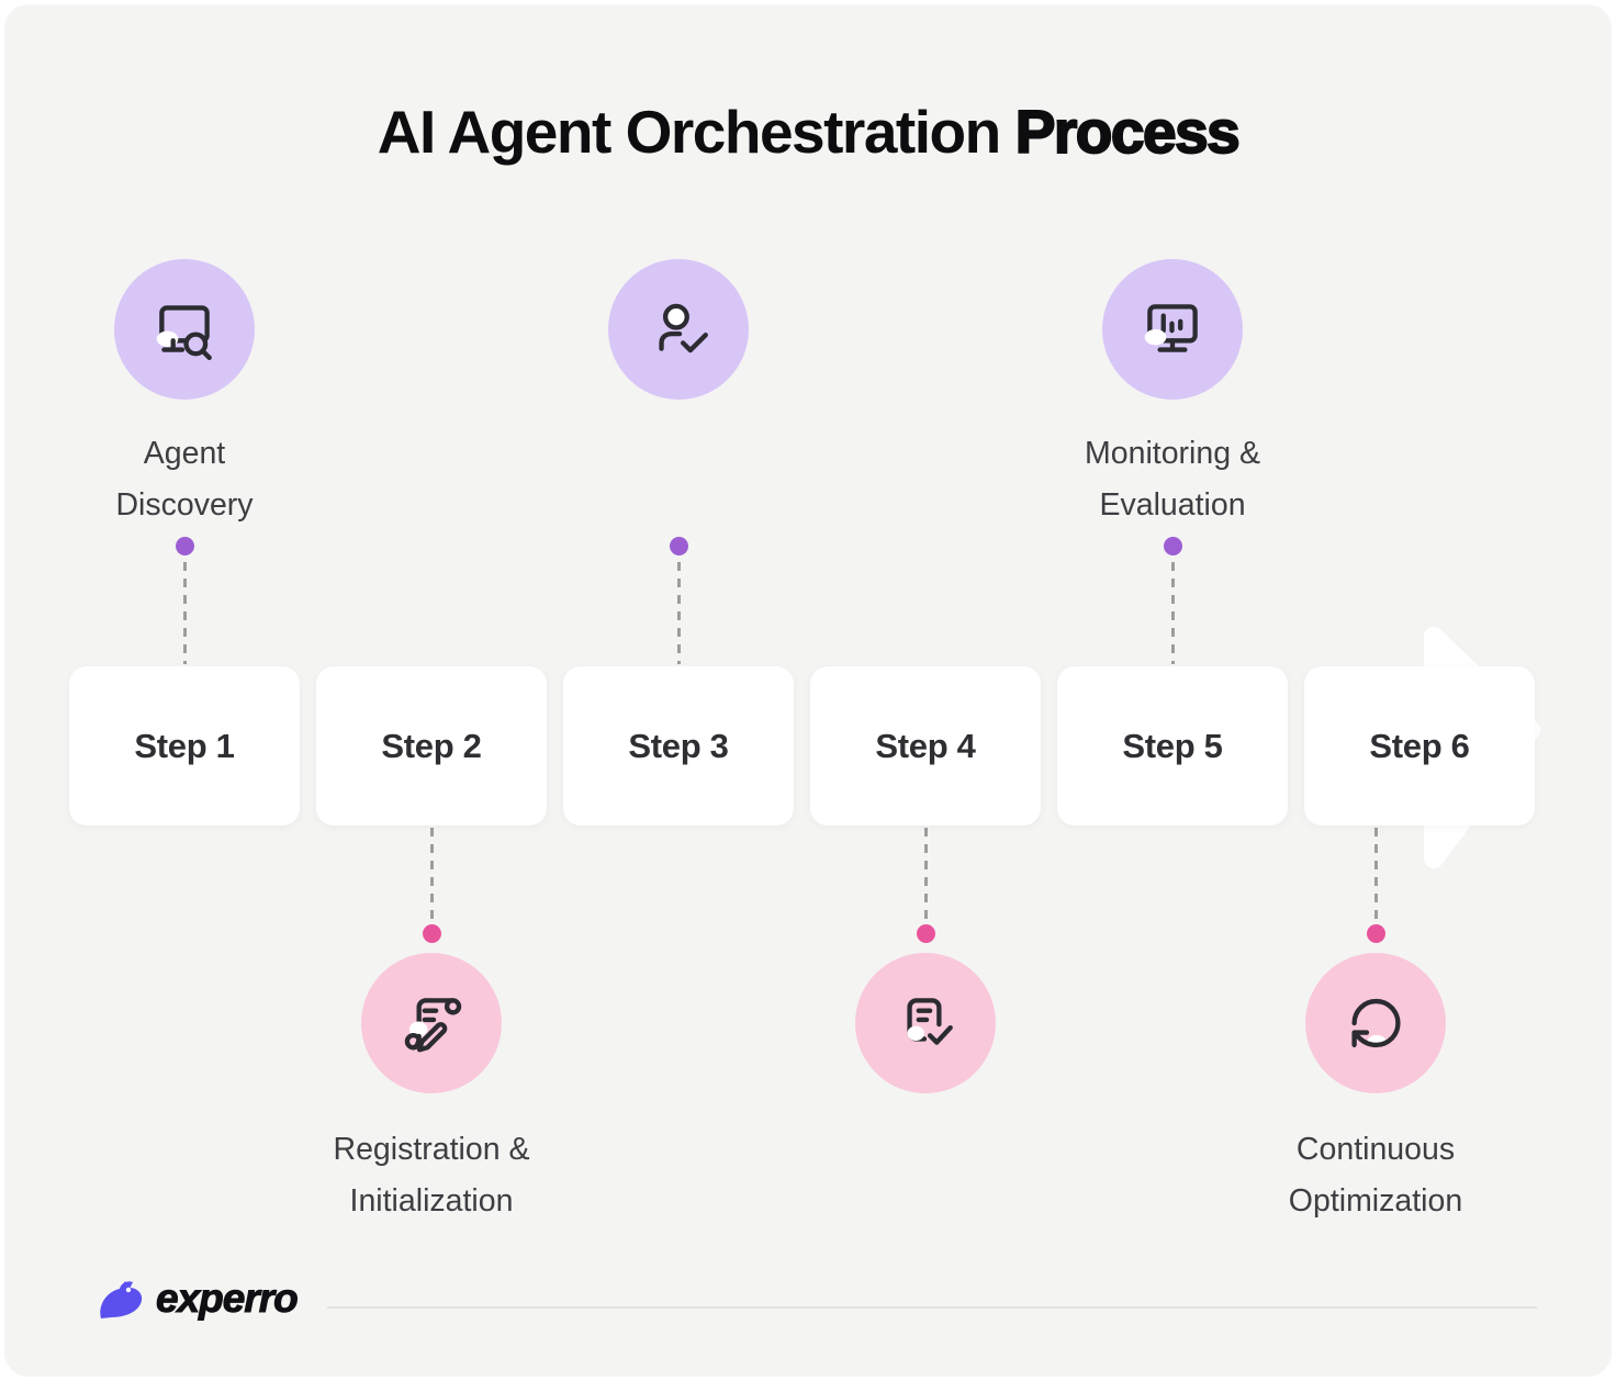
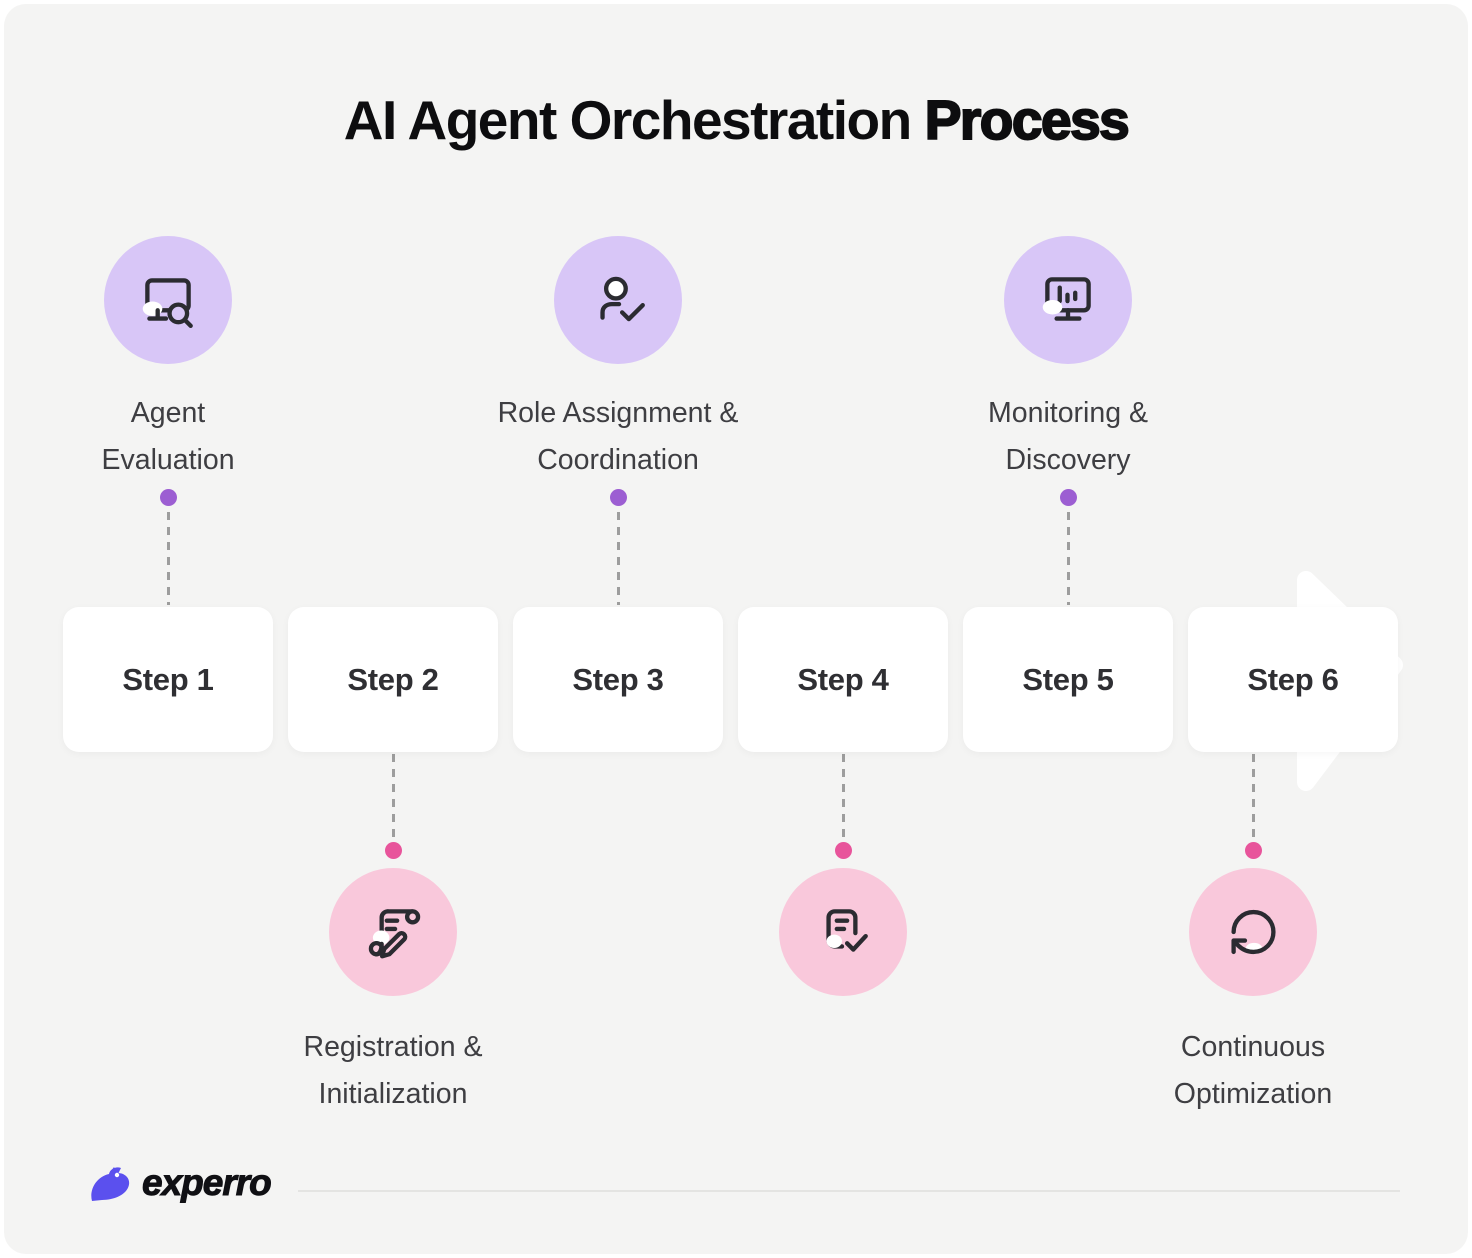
  AI Agent Orchestration Process
  Agent
- Discovery
+ Evaluation
+ Role Assignment &
+ Coordination
  Monitoring &
- Evaluation
+ Discovery
  Step 1
  Step 2
  Step 3
  Step 4
  Step 5
  Step 6
  Registration &
  Initialization
  Continuous
  Optimization
  experro
